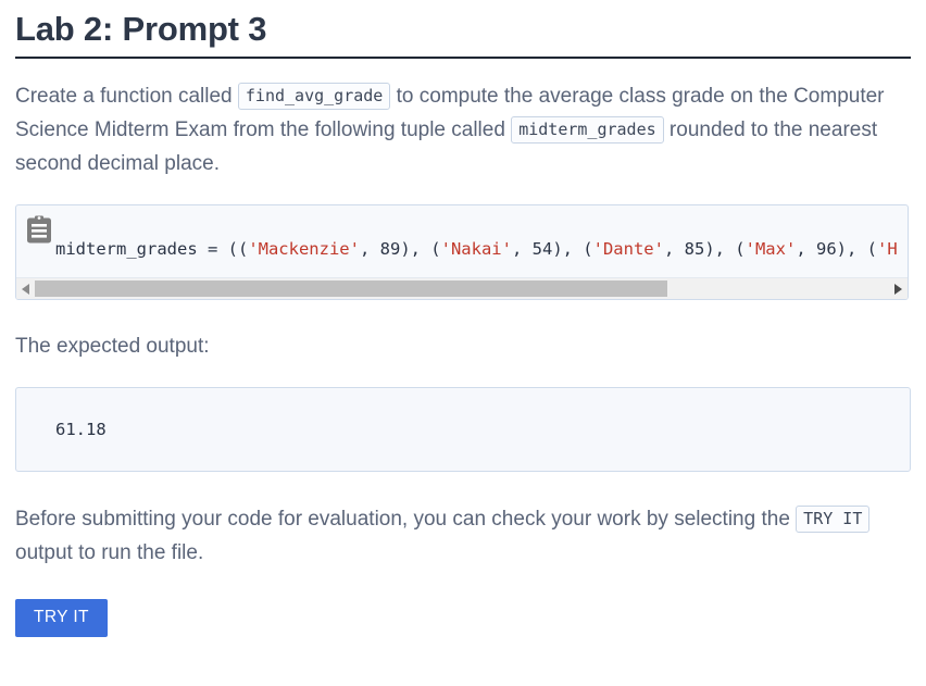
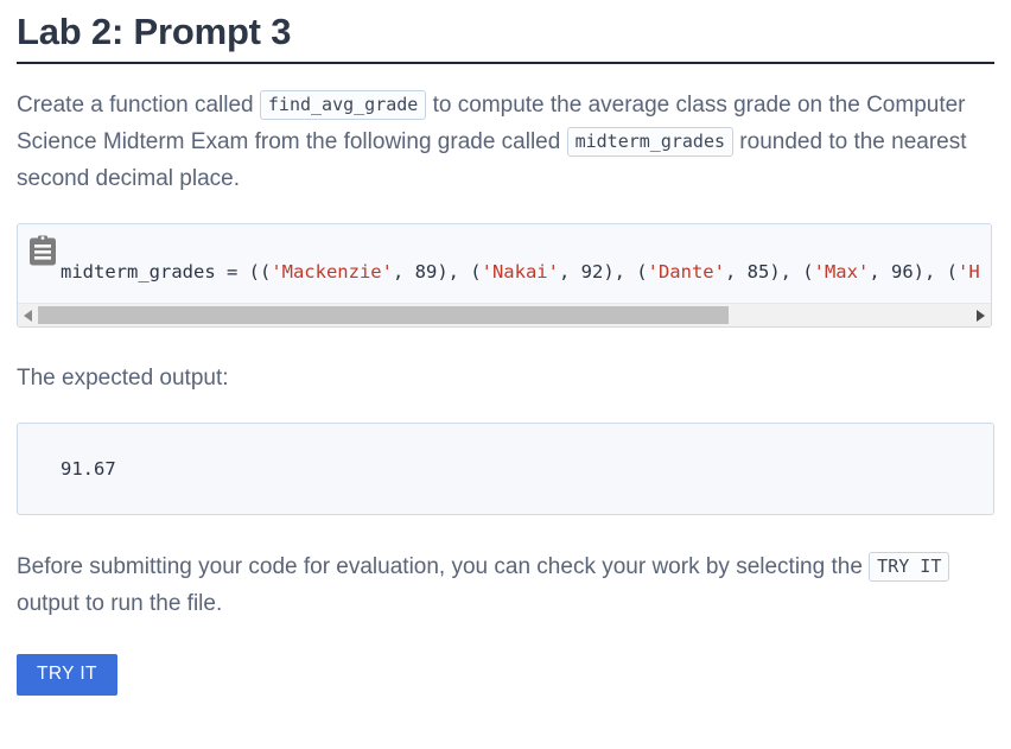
  Lab 2: Prompt 3
- Create a function called find_avg_grade to compute the average class grade on the Computer Science Midterm Exam from the following tuple called midterm_grades rounded to the nearest second decimal place.
+ Create a function called find_avg_grade to compute the average class grade on the Computer Science Midterm Exam from the following grade called midterm_grades rounded to the nearest second decimal place.
- midterm_grades = (('Mackenzie', 89), ('Nakai', 54), ('Dante', 85), ('Max', 96), ('H
+ midterm_grades = (('Mackenzie', 89), ('Nakai', 92), ('Dante', 85), ('Max', 96), ('H
  The expected output:
- 61.18
+ 91.67
  Before submitting your code for evaluation, you can check your work by selecting the TRY IT output to run the file.
  TRY IT
